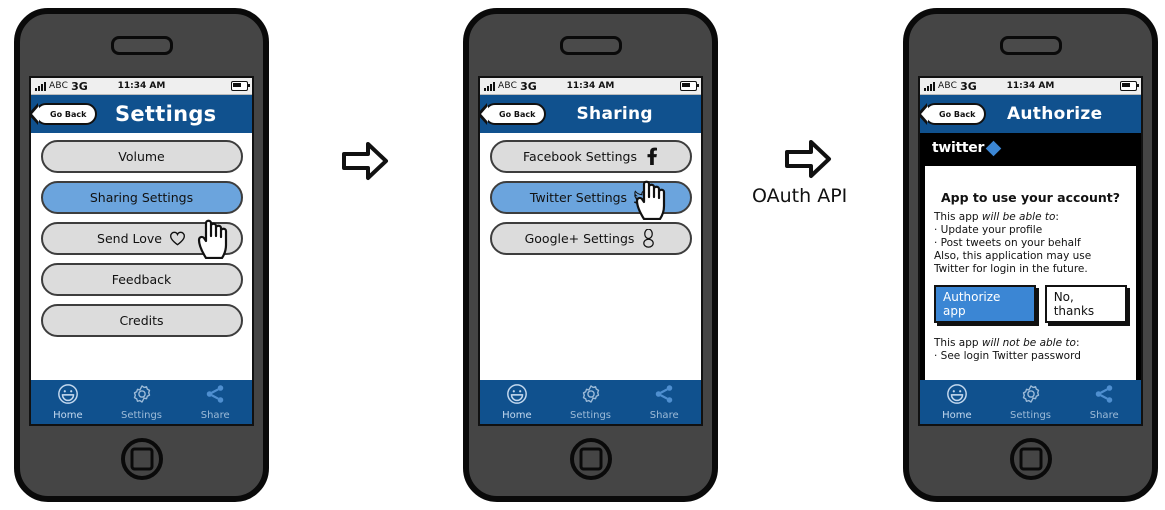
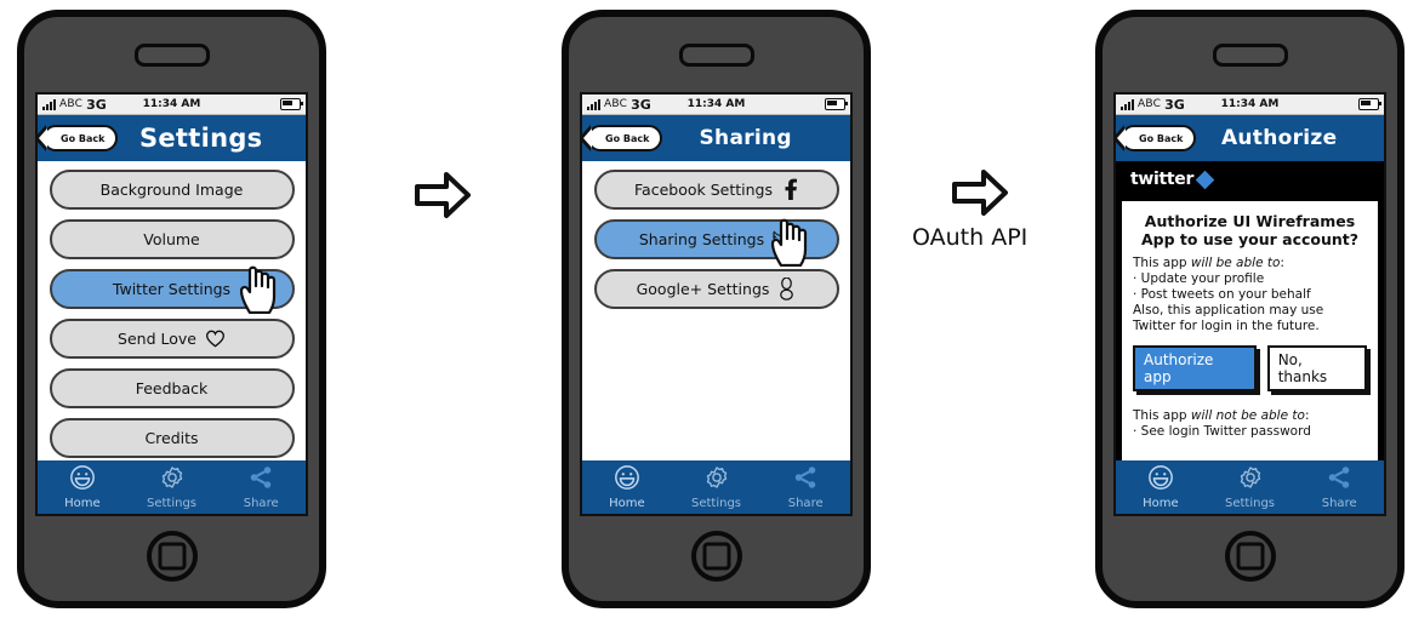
  ABC
  3G
  11:34 AM
  Go Back
  Settings
+ Background Image
  Volume
- Sharing Settings
+ Twitter Settings
  Send Love
  Feedback
  Credits
  Home
  Settings
  Share
  ABC
  3G
  11:34 AM
  Go Back
  Sharing
  Facebook Settings
- Twitter Settings
+ Sharing Settings
  Google+ Settings
  Home
  Settings
  Share
  OAuth API
  ABC
  3G
  11:34 AM
  Go Back
  Authorize
  twitter
+ Authorize UI Wireframes
  App to use your account?
  This app will be able to:
  · Update your profile
  · Post tweets on your behalf
  Also, this application may use Twitter for login in the future.
  Authorize app
  No, thanks
  This app will not be able to:
  · See login Twitter password
  Home
  Settings
  Share
